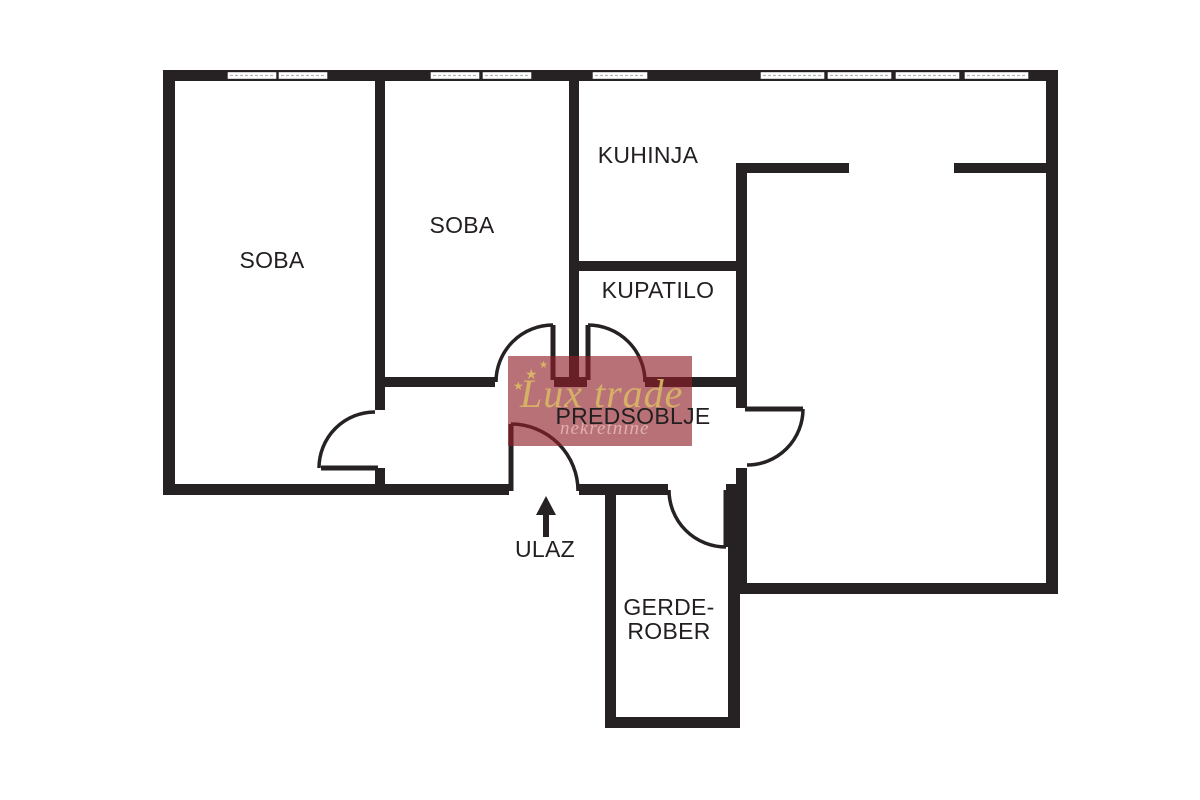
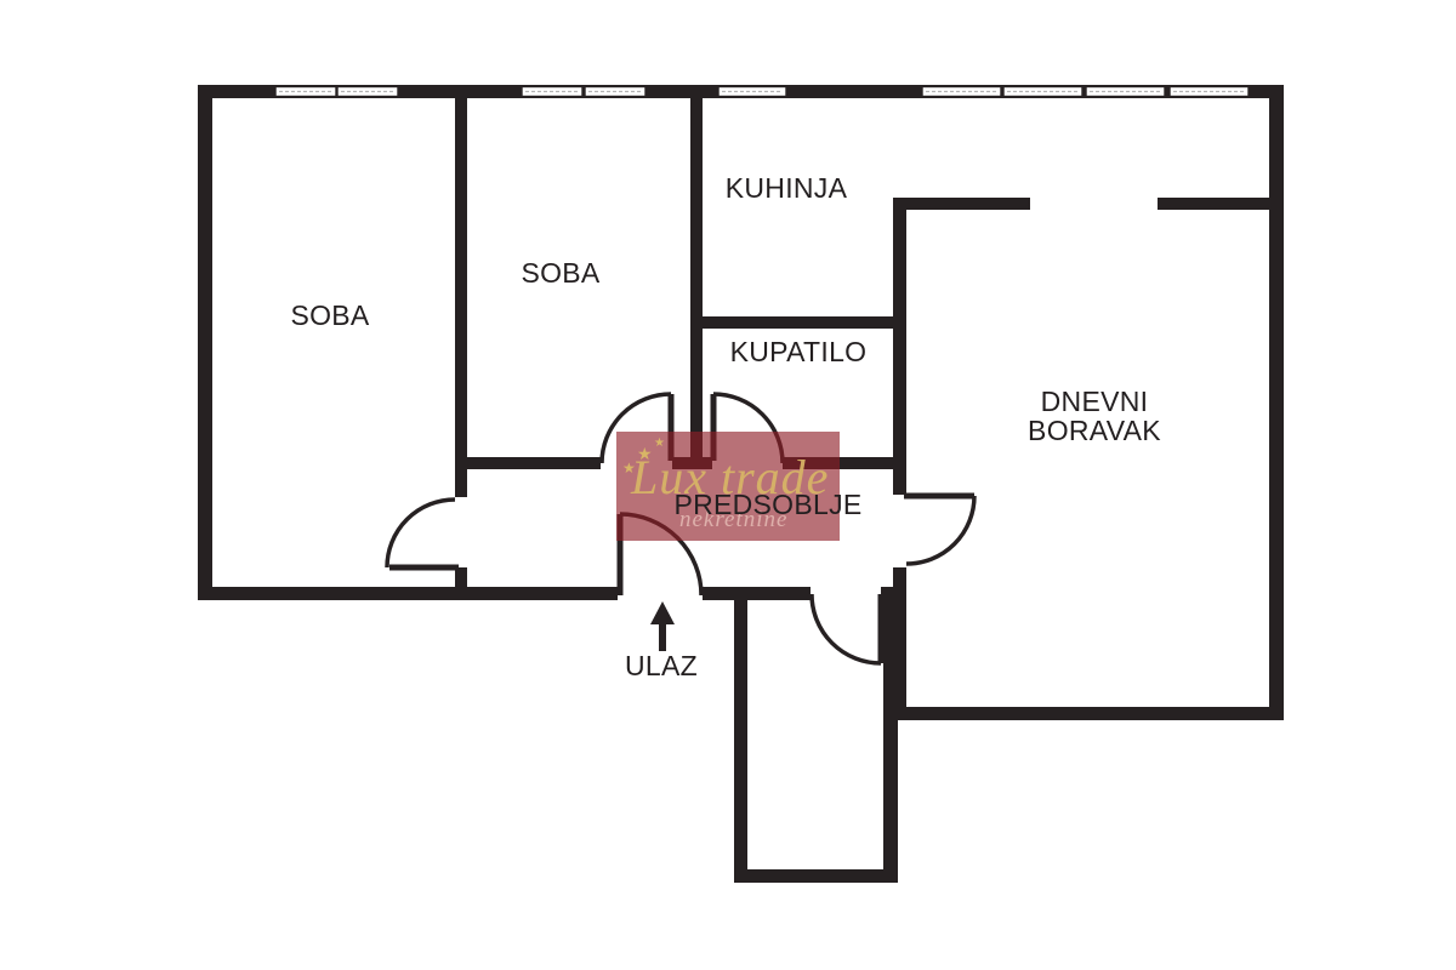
  SOBA
  SOBA
  KUHINJA
  KUPATILO
+ DNEVNI
+ BORAVAK
  PREDSOBLJE
- GERDE-
- ROBER
  ULAZ
  ★
  ★
  ★
  Lux trade
  nekretnine
